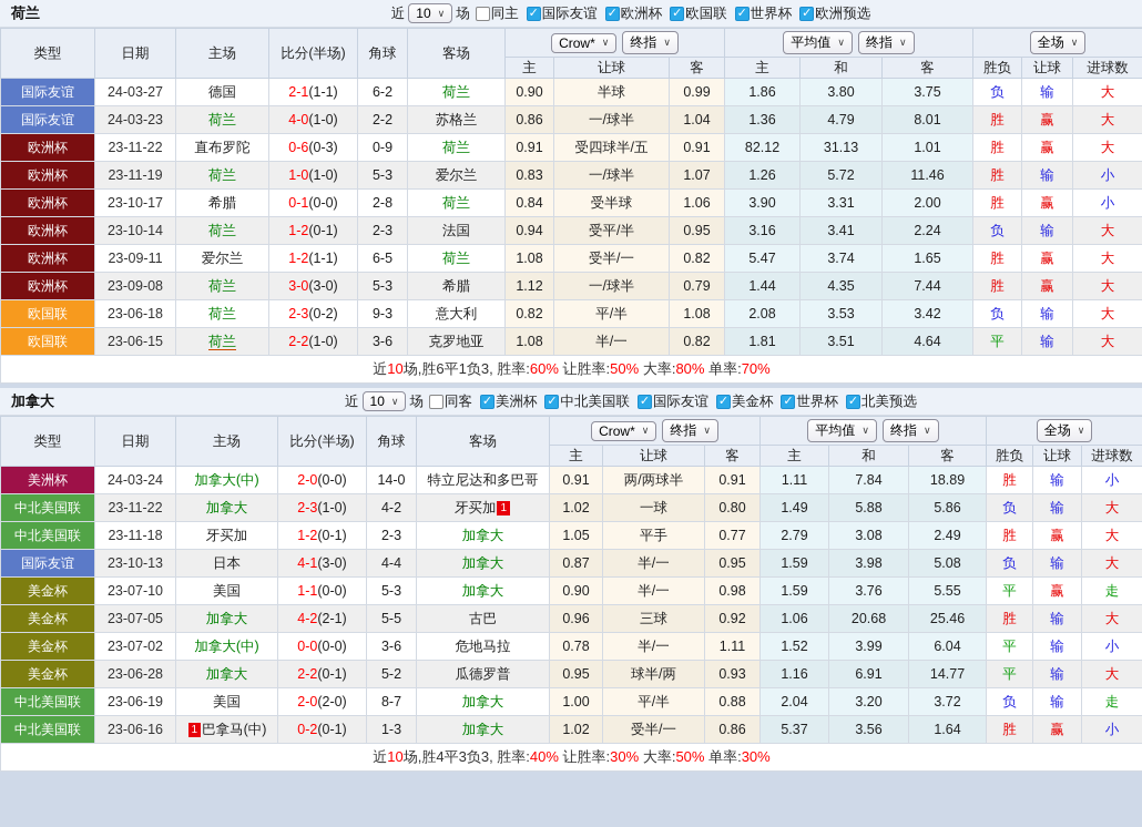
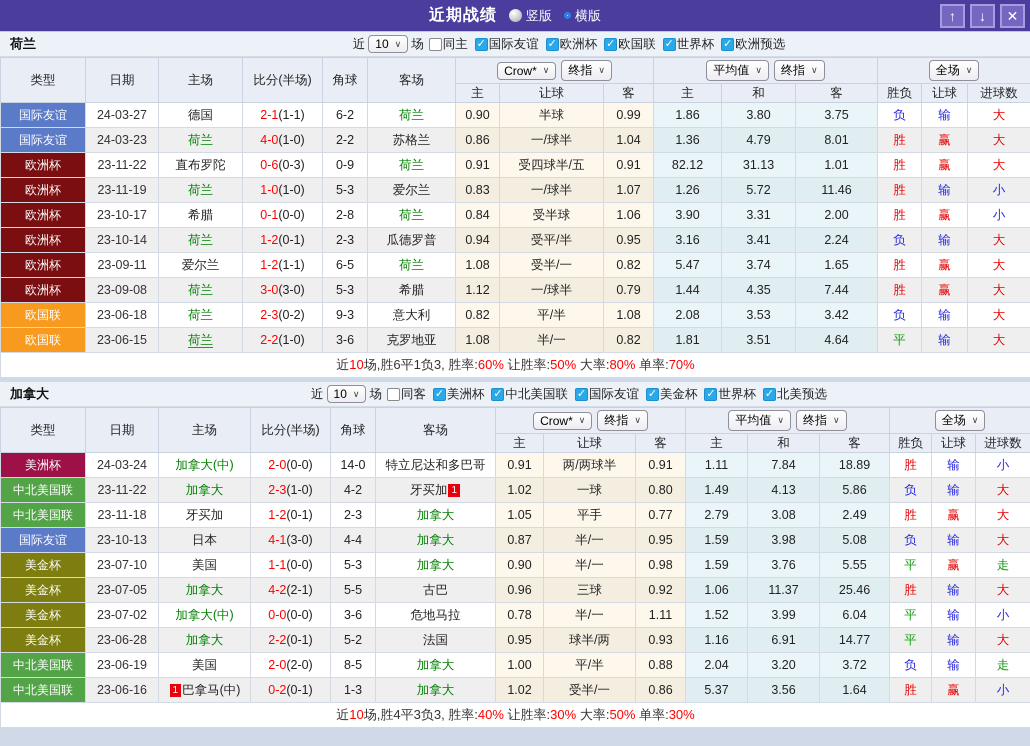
+ 近期战绩
+ 竖版
+ 横版
+ ↑
+ ↓
+ ✕
  荷兰
  近
  10
  ∨
  场
  同主
  ✓
  国际友谊
  ✓
  欧洲杯
  ✓
  欧国联
  ✓
  世界杯
  ✓
  欧洲预选
  类型	日期	主场	比分(半场)	角球	客场	Crow* ∨ 终指 ∨	平均值 ∨ 终指 ∨	全场 ∨
  主	让球	客	主	和	客	胜负	让球	进球数
  国际友谊	24-03-27	德国	2-1(1-1)	6-2	荷兰	0.90	半球	0.99	1.86	3.80	3.75	负	输	大
  国际友谊	24-03-23	荷兰	4-0(1-0)	2-2	苏格兰	0.86	一/球半	1.04	1.36	4.79	8.01	胜	赢	大
  欧洲杯	23-11-22	直布罗陀	0-6(0-3)	0-9	荷兰	0.91	受四球半/五	0.91	82.12	31.13	1.01	胜	赢	大
  欧洲杯	23-11-19	荷兰	1-0(1-0)	5-3	爱尔兰	0.83	一/球半	1.07	1.26	5.72	11.46	胜	输	小
  欧洲杯	23-10-17	希腊	0-1(0-0)	2-8	荷兰	0.84	受半球	1.06	3.90	3.31	2.00	胜	赢	小
- 欧洲杯	23-10-14	荷兰	1-2(0-1)	2-3	法国	0.94	受平/半	0.95	3.16	3.41	2.24	负	输	大
+ 欧洲杯	23-10-14	荷兰	1-2(0-1)	2-3	瓜德罗普	0.94	受平/半	0.95	3.16	3.41	2.24	负	输	大
  欧洲杯	23-09-11	爱尔兰	1-2(1-1)	6-5	荷兰	1.08	受半/一	0.82	5.47	3.74	1.65	胜	赢	大
  欧洲杯	23-09-08	荷兰	3-0(3-0)	5-3	希腊	1.12	一/球半	0.79	1.44	4.35	7.44	胜	赢	大
  欧国联	23-06-18	荷兰	2-3(0-2)	9-3	意大利	0.82	平/半	1.08	2.08	3.53	3.42	负	输	大
  欧国联	23-06-15	荷兰	2-2(1-0)	3-6	克罗地亚	1.08	半/一	0.82	1.81	3.51	4.64	平	输	大
  近10场,胜6平1负3, 胜率:60% 让胜率:50% 大率:80% 单率:70%
  加拿大
  近
  10
  ∨
  场
  同客
  ✓
  美洲杯
  ✓
  中北美国联
  ✓
  国际友谊
  ✓
  美金杯
  ✓
  世界杯
  ✓
  北美预选
  类型	日期	主场	比分(半场)	角球	客场	Crow* ∨ 终指 ∨	平均值 ∨ 终指 ∨	全场 ∨
  主	让球	客	主	和	客	胜负	让球	进球数
  美洲杯	24-03-24	加拿大(中)	2-0(0-0)	14-0	特立尼达和多巴哥	0.91	两/两球半	0.91	1.11	7.84	18.89	胜	输	小
- 中北美国联	23-11-22	加拿大	2-3(1-0)	4-2	牙买加 1	1.02	一球	0.80	1.49	5.88	5.86	负	输	大
+ 中北美国联	23-11-22	加拿大	2-3(1-0)	4-2	牙买加 1	1.02	一球	0.80	1.49	4.13	5.86	负	输	大
  中北美国联	23-11-18	牙买加	1-2(0-1)	2-3	加拿大	1.05	平手	0.77	2.79	3.08	2.49	胜	赢	大
  国际友谊	23-10-13	日本	4-1(3-0)	4-4	加拿大	0.87	半/一	0.95	1.59	3.98	5.08	负	输	大
  美金杯	23-07-10	美国	1-1(0-0)	5-3	加拿大	0.90	半/一	0.98	1.59	3.76	5.55	平	赢	走
- 美金杯	23-07-05	加拿大	4-2(2-1)	5-5	古巴	0.96	三球	0.92	1.06	20.68	25.46	胜	输	大
+ 美金杯	23-07-05	加拿大	4-2(2-1)	5-5	古巴	0.96	三球	0.92	1.06	11.37	25.46	胜	输	大
  美金杯	23-07-02	加拿大(中)	0-0(0-0)	3-6	危地马拉	0.78	半/一	1.11	1.52	3.99	6.04	平	输	小
- 美金杯	23-06-28	加拿大	2-2(0-1)	5-2	瓜德罗普	0.95	球半/两	0.93	1.16	6.91	14.77	平	输	大
+ 美金杯	23-06-28	加拿大	2-2(0-1)	5-2	法国	0.95	球半/两	0.93	1.16	6.91	14.77	平	输	大
- 中北美国联	23-06-19	美国	2-0(2-0)	8-7	加拿大	1.00	平/半	0.88	2.04	3.20	3.72	负	输	走
+ 中北美国联	23-06-19	美国	2-0(2-0)	8-5	加拿大	1.00	平/半	0.88	2.04	3.20	3.72	负	输	走
  中北美国联	23-06-16	1 巴拿马(中)	0-2(0-1)	1-3	加拿大	1.02	受半/一	0.86	5.37	3.56	1.64	胜	赢	小
  近10场,胜4平3负3, 胜率:40% 让胜率:30% 大率:50% 单率:30%
